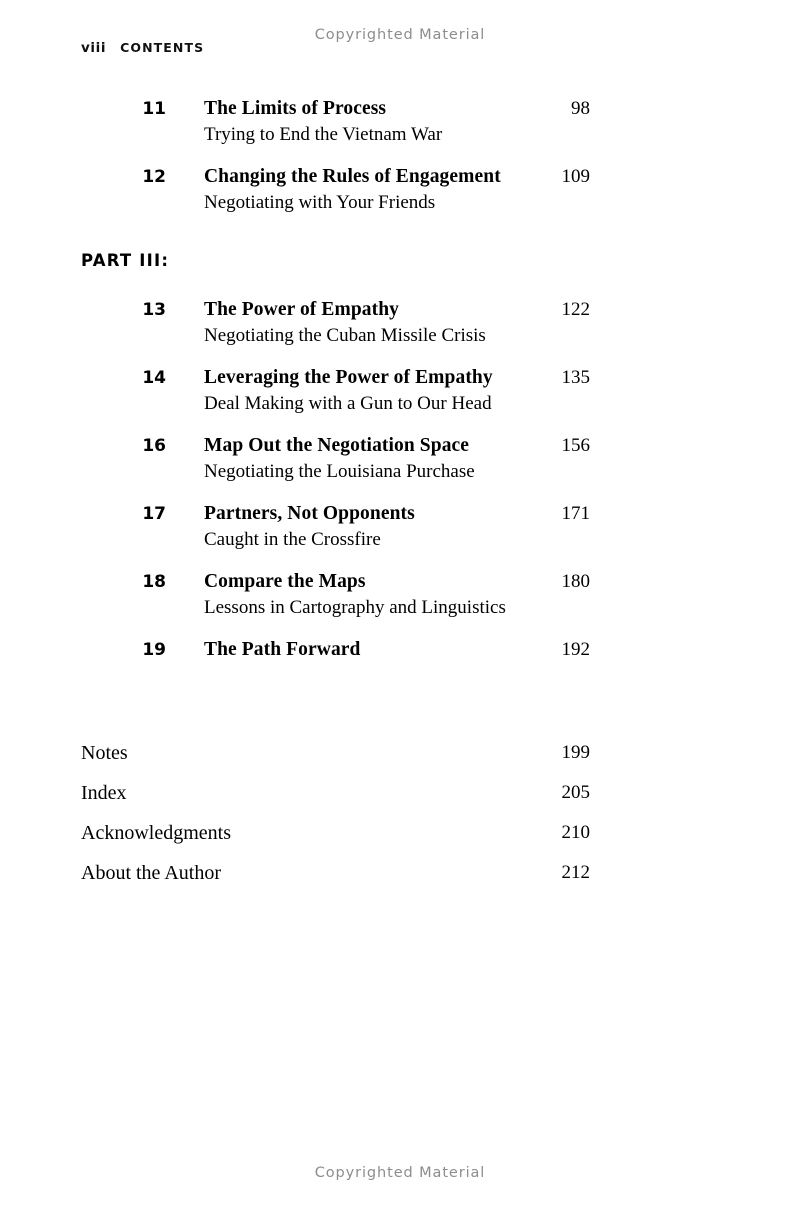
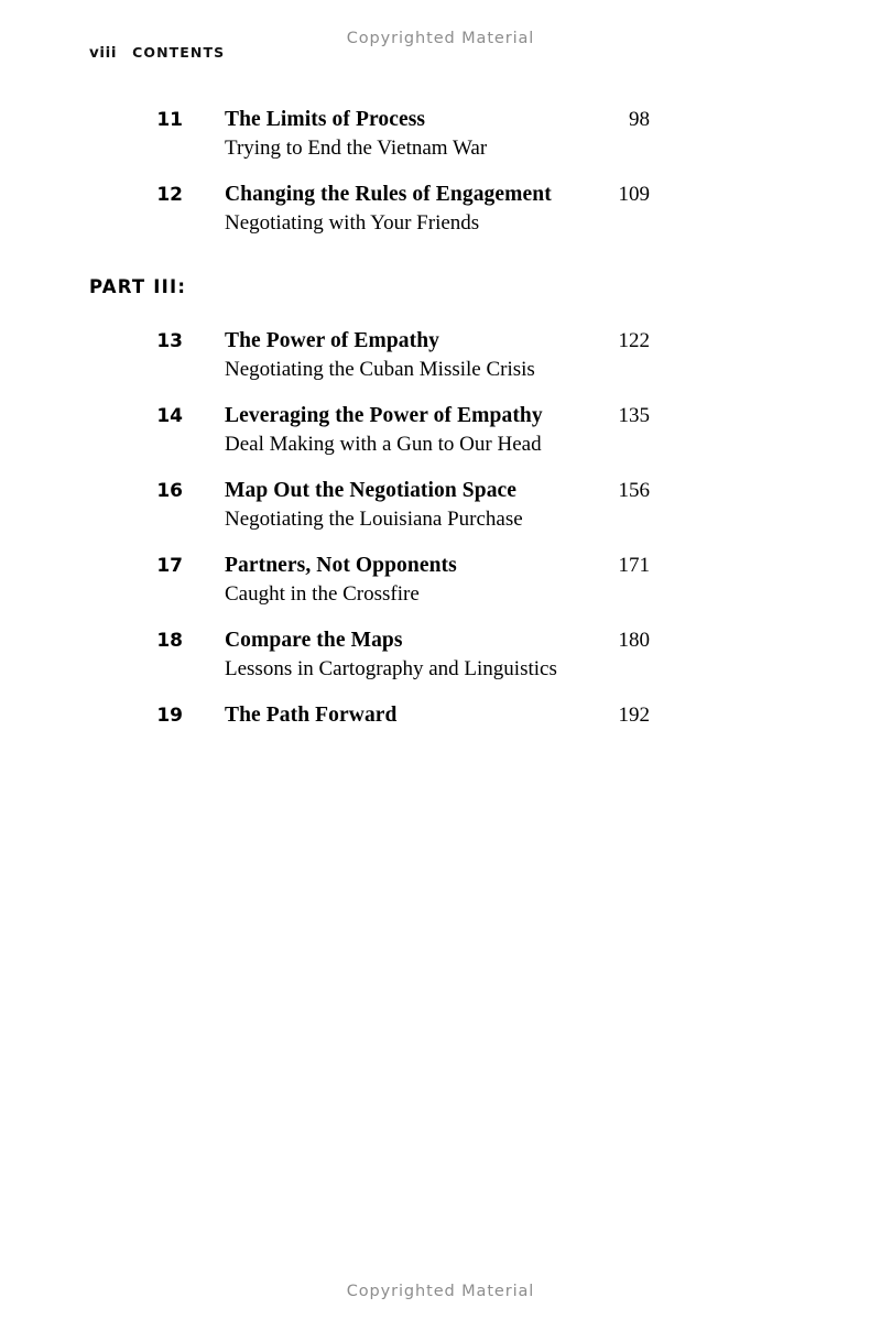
  Copyrighted Material
  viii
  CONTENTS
  11
  The Limits of Process
  98
  Trying to End the Vietnam War
  12
  Changing the Rules of Engagement
  109
  Negotiating with Your Friends
  PART III:
  13
  The Power of Empathy
  122
  Negotiating the Cuban Missile Crisis
  14
  Leveraging the Power of Empathy
  135
  Deal Making with a Gun to Our Head
  16
  Map Out the Negotiation Space
  156
  Negotiating the Louisiana Purchase
  17
  Partners, Not Opponents
  171
  Caught in the Crossfire
  18
  Compare the Maps
  180
  Lessons in Cartography and Linguistics
  19
  The Path Forward
  192
- Notes
- 199
- Index
- 205
- Acknowledgments
- 210
- About the Author
- 212
  Copyrighted Material
